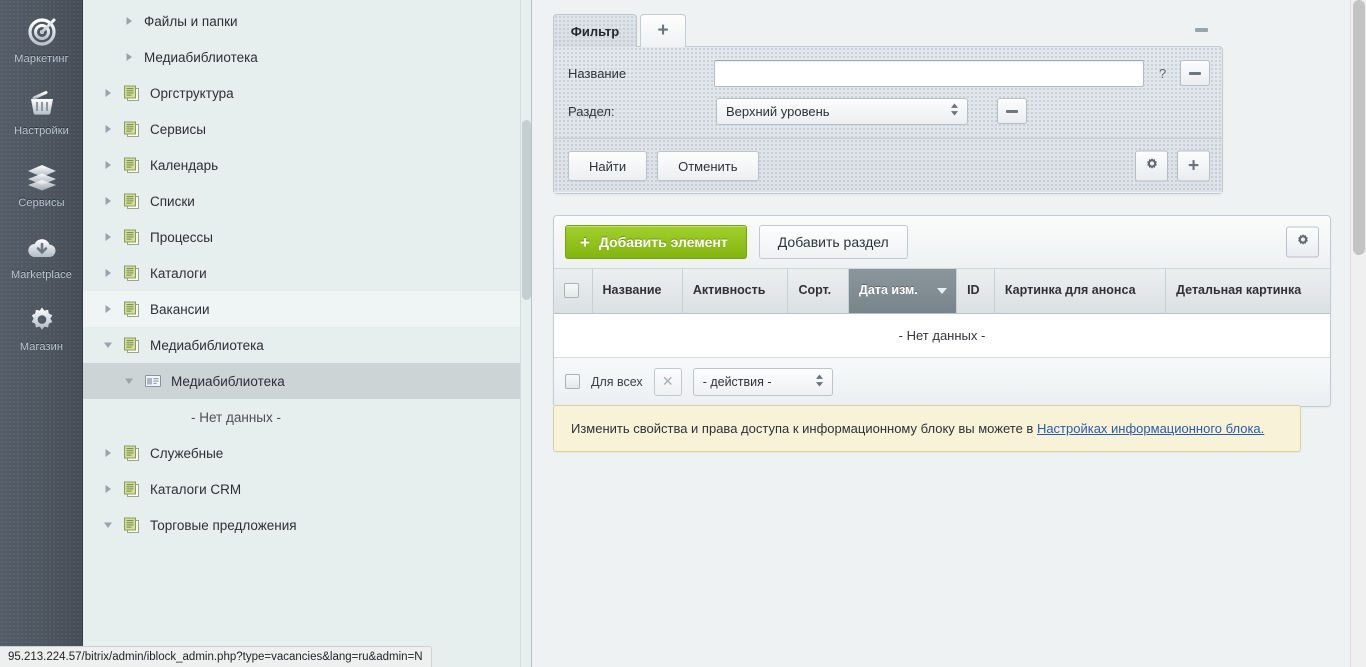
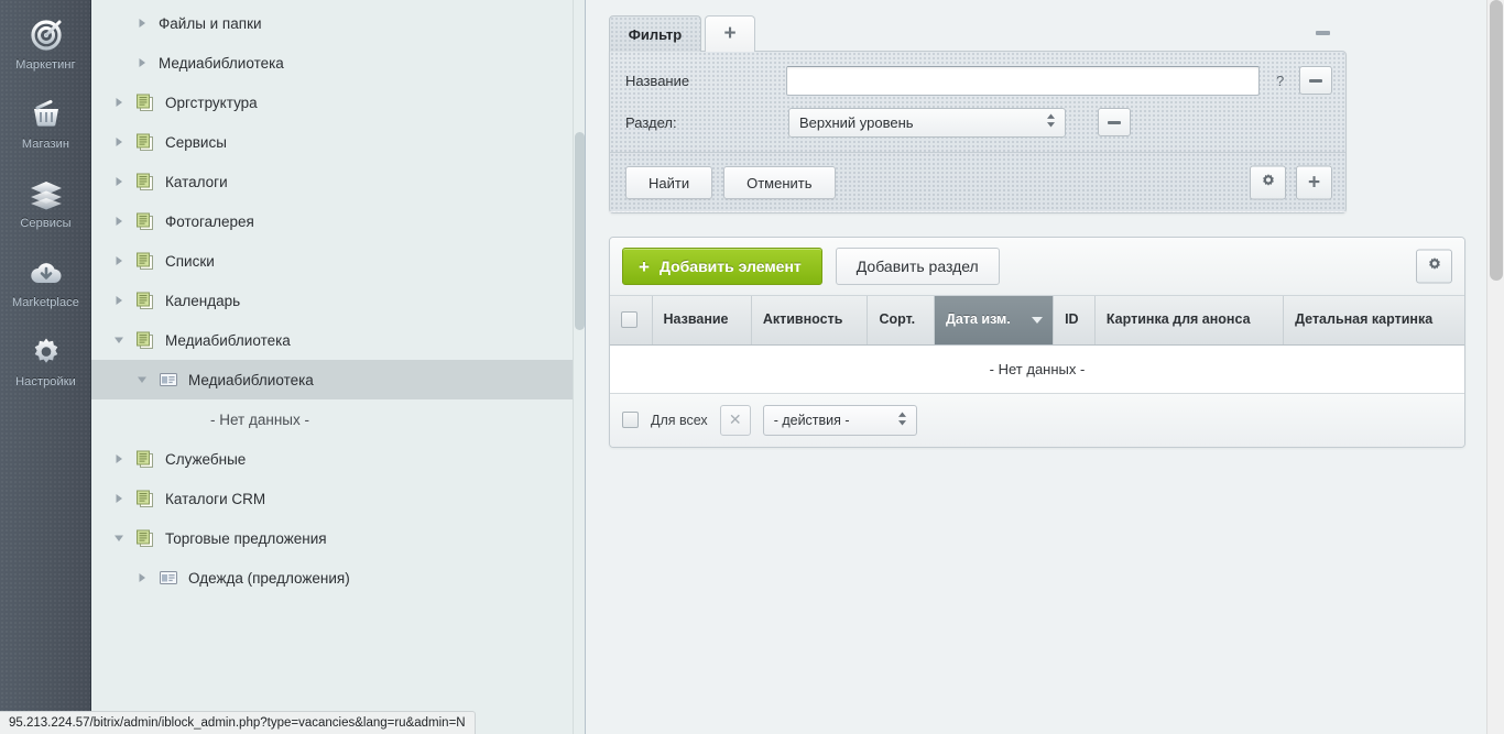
  Маркетинг
- Настройки
+ Магазин
  Сервисы
  Marketplace
- Магазин
+ Настройки
  Файлы и папки
  Медиабиблиотека
  Оргструктура
  Сервисы
- Календарь
+ Каталоги
+ Фотогалерея
  Списки
- Процессы
- Каталоги
+ Календарь
- Вакансии
  Медиабиблиотека
  Медиабиблиотека
  - Нет данных -
  Служебные
  Каталоги CRM
  Торговые предложения
+ Одежда (предложения)
  Фильтр
  +
  Название
  ?
  Раздел:
  Верхний уровень
  Найти
  Отменить
  +
  +
  Добавить элемент
  Добавить раздел
  	Название	Активность	Сорт.	Дата изм.	ID	Картинка для анонса	Детальная картинка
  - Нет данных -
  Для всех
  ✕
  - действия -
- Изменить свойства и права доступа к информационному блоку вы можете в Настройках информационного блока.
  95.213.224.57/bitrix/admin/iblock_admin.php?type=vacancies&lang=ru&admin=N
